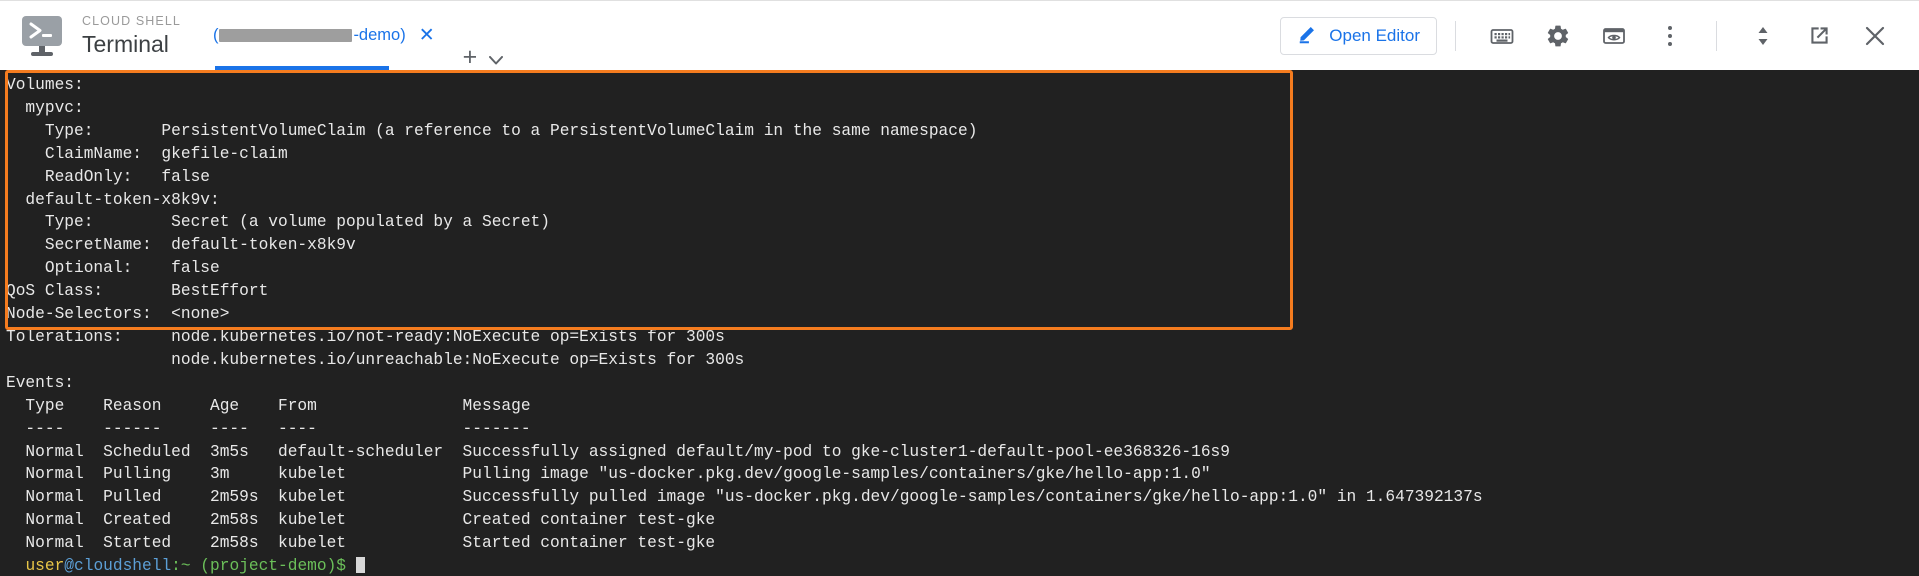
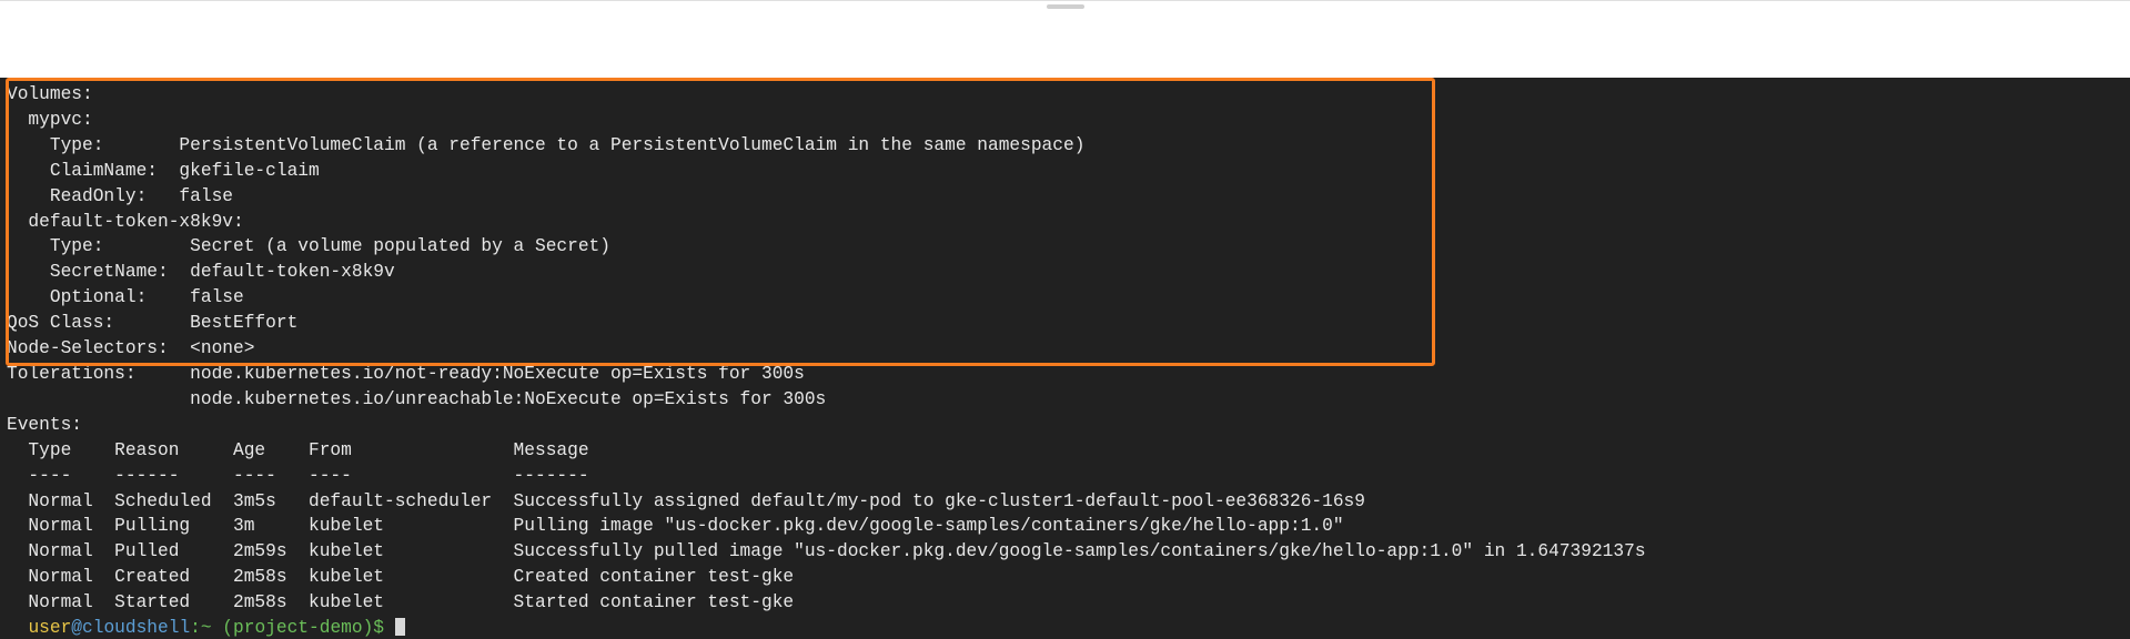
- CLOUD SHELL
- Terminal
- (
- -demo)
- ✕
- +
- Open Editor
  Volumes:
  mypvc:
  Type: PersistentVolumeClaim (a reference to a PersistentVolumeClaim in the same namespace)
  ClaimName: gkefile-claim
  ReadOnly: false
  default-token-x8k9v:
  Type: Secret (a volume populated by a Secret)
  SecretName: default-token-x8k9v
  Optional: false
  QoS Class: BestEffort
  Node-Selectors: <none>
  Tolerations: node.kubernetes.io/not-ready:NoExecute op=Exists for 300s
  node.kubernetes.io/unreachable:NoExecute op=Exists for 300s
  Events:
  Type Reason Age From Message
  ---- ------ ---- ---- -------
  Normal Scheduled 3m5s default-scheduler Successfully assigned default/my-pod to gke-cluster1-default-pool-ee368326-16s9
  Normal Pulling 3m kubelet Pulling image "us-docker.pkg.dev/google-samples/containers/gke/hello-app:1.0"
  Normal Pulled 2m59s kubelet Successfully pulled image "us-docker.pkg.dev/google-samples/containers/gke/hello-app:1.0" in 1.647392137s
  Normal Created 2m58s kubelet Created container test-gke
  Normal Started 2m58s kubelet Started container test-gke
  user@cloudshell:~ (project-demo)$
